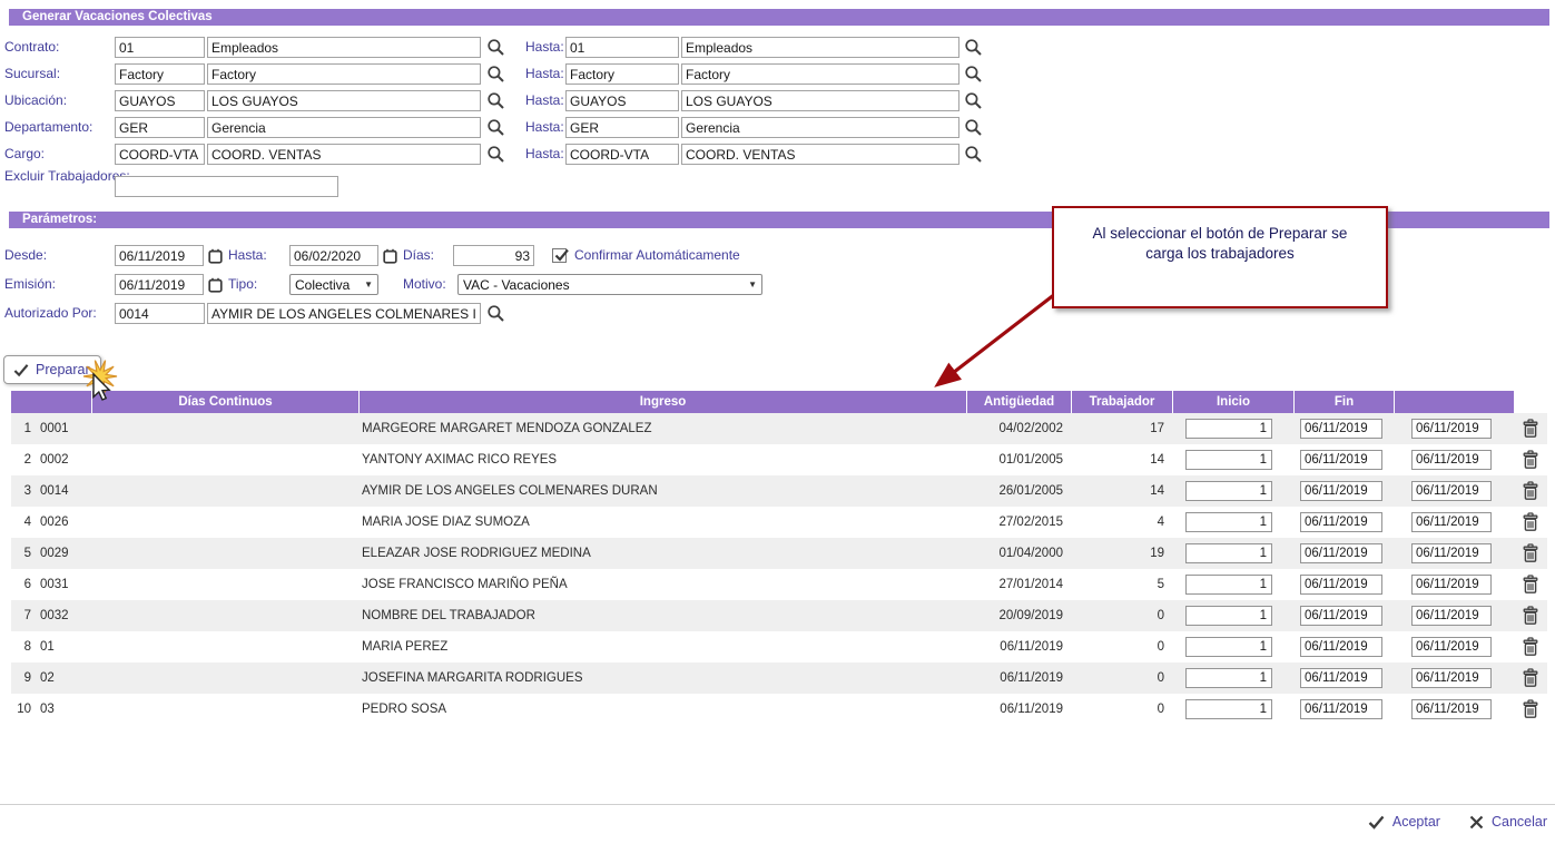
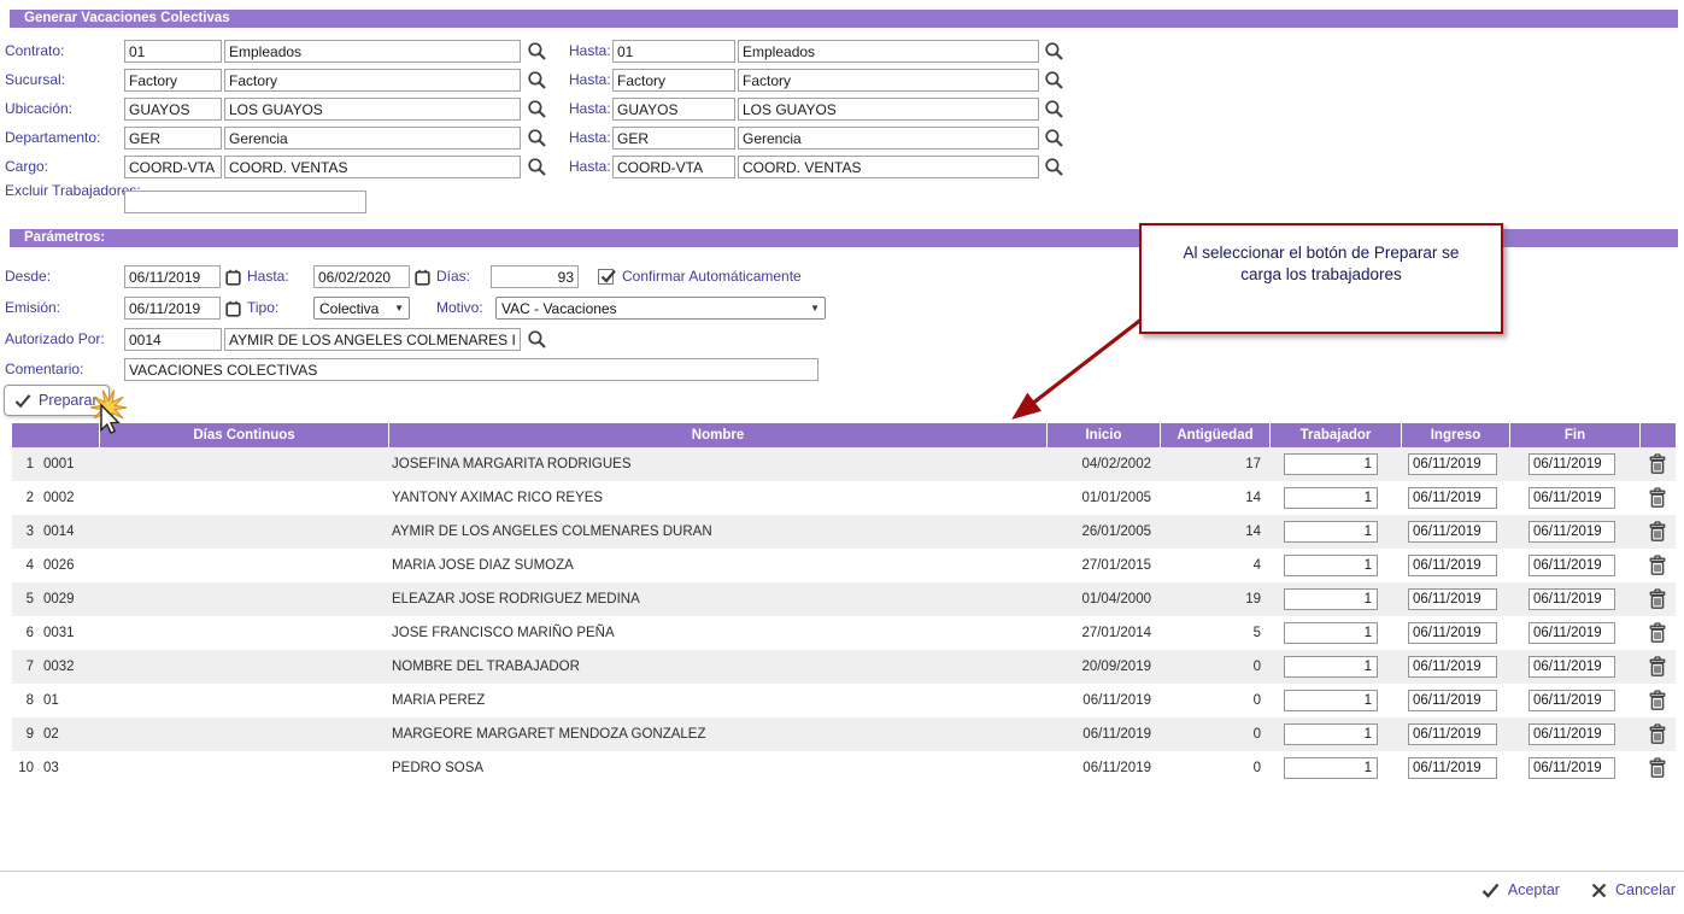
  Generar Vacaciones Colectivas
  Contrato:
  01
  Empleados
  Hasta:
  01
  Empleados
  Sucursal:
  Factory
  Factory
  Hasta:
  Factory
  Factory
  Ubicación:
  GUAYOS
  LOS GUAYOS
  Hasta:
  GUAYOS
  LOS GUAYOS
  Departamento:
  GER
  Gerencia
  Hasta:
  GER
  Gerencia
  Cargo:
  COORD-VTA
  COORD. VENTAS
  Hasta:
  COORD-VTA
  COORD. VENTAS
  Excluir Trabajador
  Parámetros:
  Desde:
  06/11/2019
  Hasta:
  06/02/2020
  Días:
  93
  Confirmar Automáticamente
  Emisión:
  06/11/2019
  Tipo:
  Colectiva
  ▼
  Motivo:
  VAC - Vacaciones
  ▼
  Autorizado Por:
  0014
  AYMIR DE LOS ANGELES COLMENARES I
+ Comentario:
+ VACACIONES COLECTIVAS
  Preparar
  Días Continuos
+ Nombre
- Ingreso
+ Inicio
  Antigüedad
  Trabajador
- Inicio
+ Ingreso
  Fin
  1
  0001
- MARGEORE MARGARET MENDOZA GONZALEZ
+ JOSEFINA MARGARITA RODRIGUES
  04/02/2002
  17
  1
  06/11/2019
  06/11/2019
  2
  0002
  YANTONY AXIMAC RICO REYES
  01/01/2005
  14
  1
  06/11/2019
  06/11/2019
  3
  0014
  AYMIR DE LOS ANGELES COLMENARES DURAN
  26/01/2005
  14
  1
  06/11/2019
  06/11/2019
  4
  0026
  MARIA JOSE DIAZ SUMOZA
- 27/02/2015
+ 27/01/2015
  4
  1
  06/11/2019
  06/11/2019
  5
  0029
  ELEAZAR JOSE RODRIGUEZ MEDINA
  01/04/2000
  19
  1
  06/11/2019
  06/11/2019
  6
  0031
  JOSE FRANCISCO MARIÑO PEÑA
  27/01/2014
  5
  1
  06/11/2019
  06/11/2019
  7
  0032
  NOMBRE DEL TRABAJADOR
  20/09/2019
  0
  1
  06/11/2019
  06/11/2019
  8
  01
  MARIA PEREZ
  06/11/2019
  0
  1
  06/11/2019
  06/11/2019
  9
  02
- JOSEFINA MARGARITA RODRIGUES
+ MARGEORE MARGARET MENDOZA GONZALEZ
  06/11/2019
  0
  1
  06/11/2019
  06/11/2019
  10
  03
  PEDRO SOSA
  06/11/2019
  0
  1
  06/11/2019
  06/11/2019
  Al seleccionar el botón de Preparar se carga los trabajadores
  Aceptar
  Cancelar
